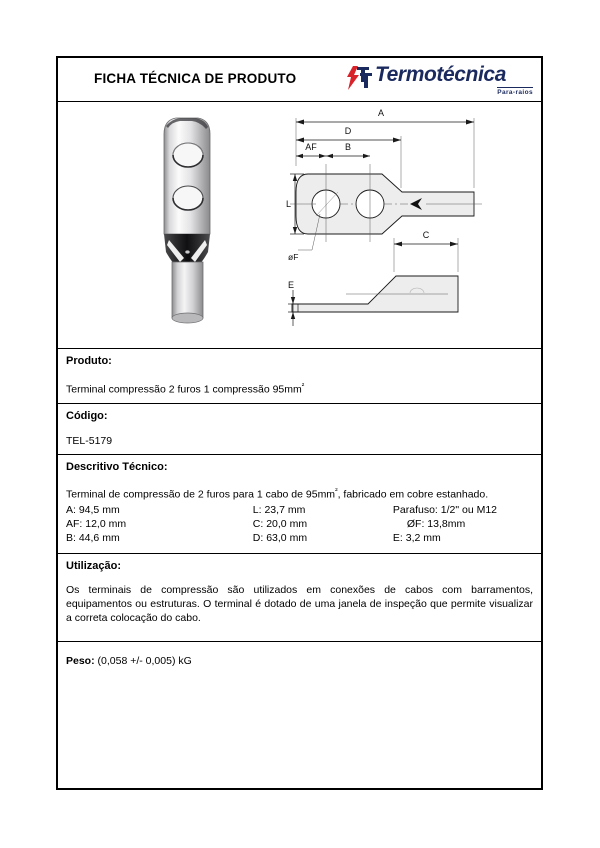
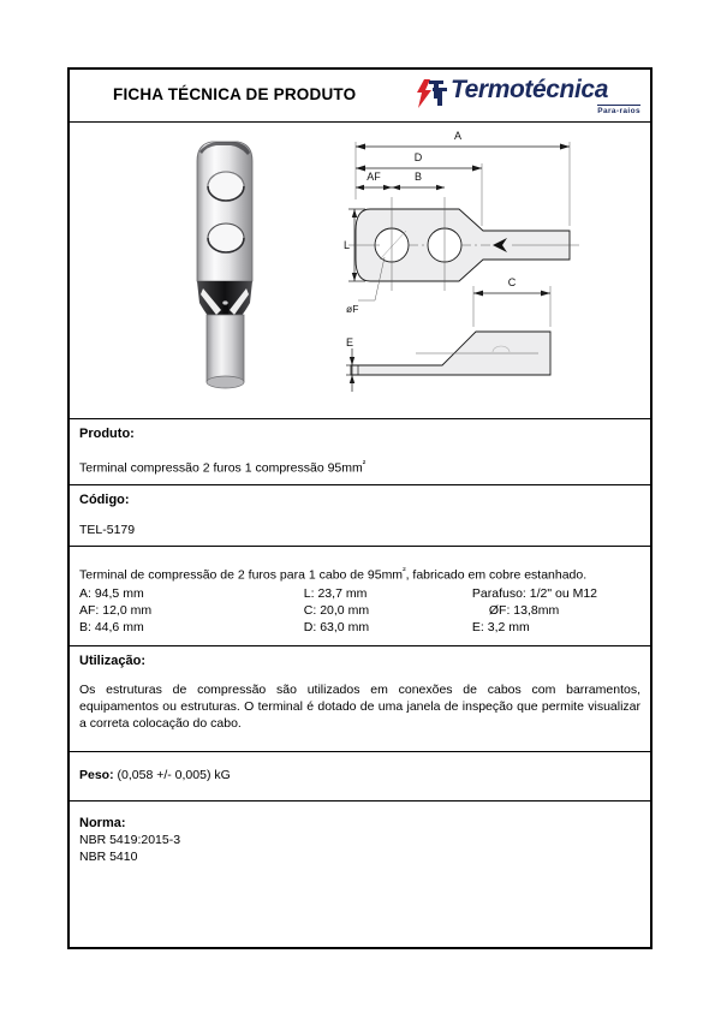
  FICHA TÉCNICA DE PRODUTO
  Termotécnica
  A
  D
  AF
  B
  L
  øF
  C
  E
  Produto:
  Terminal compressão 2 furos 1 compressão 95mm²
  Código:
  TEL-5179
- Descritivo Técnico:
  Terminal de compressão de 2 furos para 1 cabo de 95mm², fabricado em cobre estanhado.
  A: 94,5 mm	L: 23,7 mm	Parafuso: 1/2" ou M12
  AF: 12,0 mm	C: 20,0 mm	ØF: 13,8mm
  B: 44,6 mm	D: 63,0 mm	E: 3,2 mm
  Utilização:
- Os terminais de compressão são utilizados em conexões de cabos com barramentos, equipamentos ou estruturas. O terminal é dotado de uma janela de inspeção que permite visualizar a correta colocação do cabo.
+ Os estruturas de compressão são utilizados em conexões de cabos com barramentos, equipamentos ou estruturas. O terminal é dotado de uma janela de inspeção que permite visualizar a correta colocação do cabo.
  Peso: (0,058 +/- 0,005) kG
+ Norma:
+ NBR 5419:2015-3
+ NBR 5410
